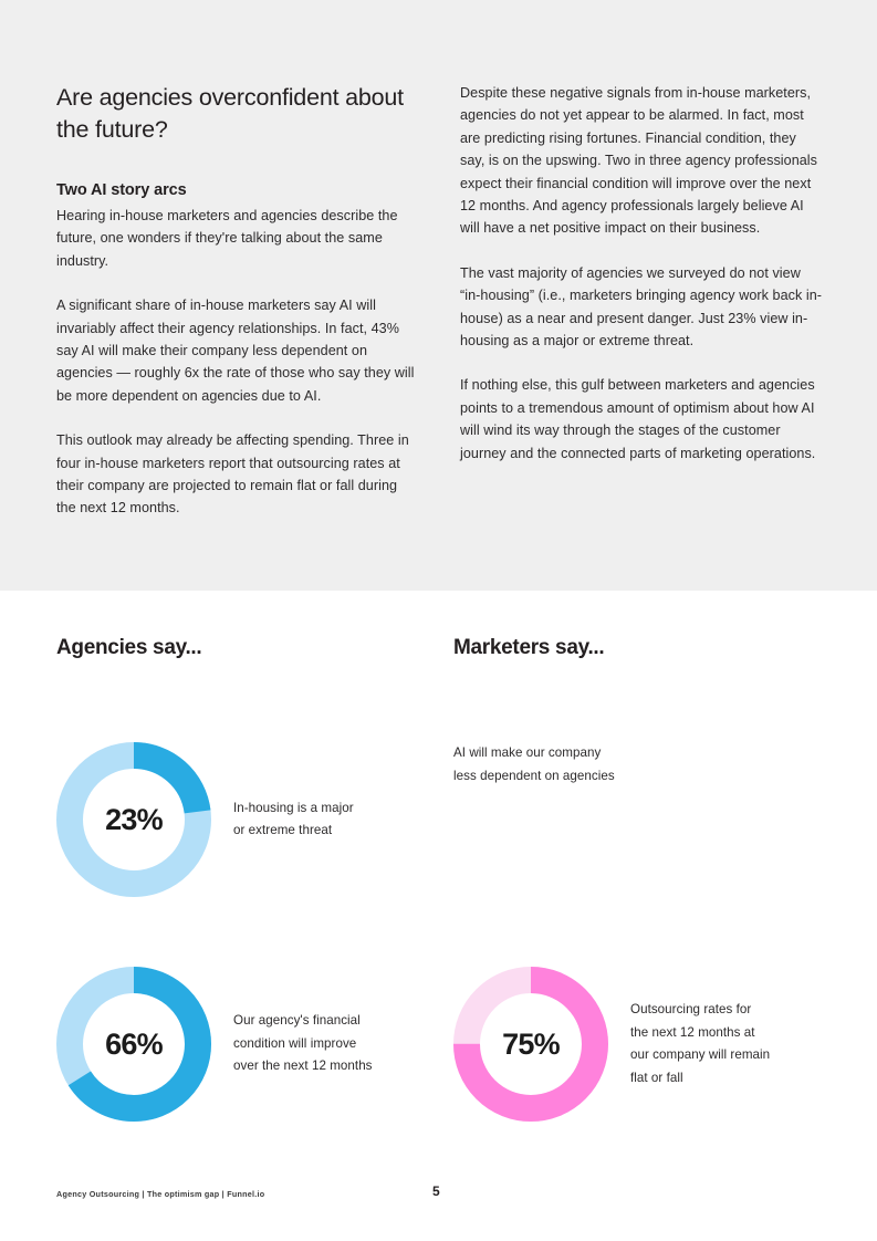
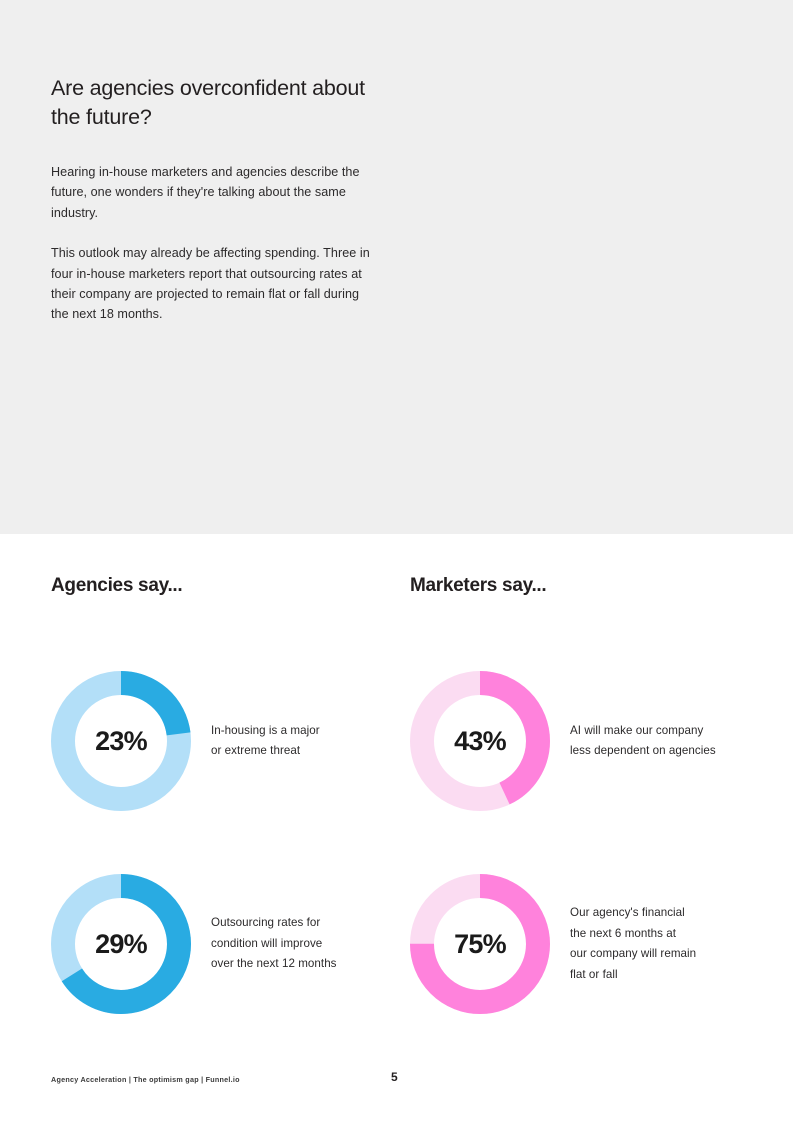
  Are agencies overconfident about the future?
- Two AI story arcs
  Hearing in-house marketers and agencies describe the future, one wonders if they're talking about the same industry.
- A significant share of in-house marketers say AI will invariably affect their agency relationships. In fact, 43% say AI will make their company less dependent on agencies — roughly 6x the rate of those who say they will be more dependent on agencies due to AI.
- This outlook may already be affecting spending. Three in four in-house marketers report that outsourcing rates at their company are projected to remain flat or fall during the next 12 months.
+ This outlook may already be affecting spending. Three in four in-house marketers report that outsourcing rates at their company are projected to remain flat or fall during the next 18 months.
- Despite these negative signals from in-house marketers, agencies do not yet appear to be alarmed. In fact, most are predicting rising fortunes. Financial condition, they say, is on the upswing. Two in three agency professionals expect their financial condition will improve over the next 12 months. And agency professionals largely believe AI will have a net positive impact on their business.
- The vast majority of agencies we surveyed do not view “in-housing” (i.e., marketers bringing agency work back in-house) as a near and present danger. Just 23% view in-housing as a major or extreme threat.
- If nothing else, this gulf between marketers and agencies points to a tremendous amount of optimism about how AI will wind its way through the stages of the customer journey and the connected parts of marketing operations.
  Agencies say...
  23%
  In-housing is a major
  or extreme threat
- 66%
+ 29%
- Our agency's financial
+ Outsourcing rates for
  condition will improve
  over the next 12 months
  Marketers say...
+ 43%
  AI will make our company
  less dependent on agencies
  75%
- Outsourcing rates for
+ Our agency's financial
- the next 12 months at
+ the next 6 months at
  our company will remain
  flat or fall
- Agency Outsourcing | The optimism gap | Funnel.io
+ Agency Acceleration | The optimism gap | Funnel.io
  5
